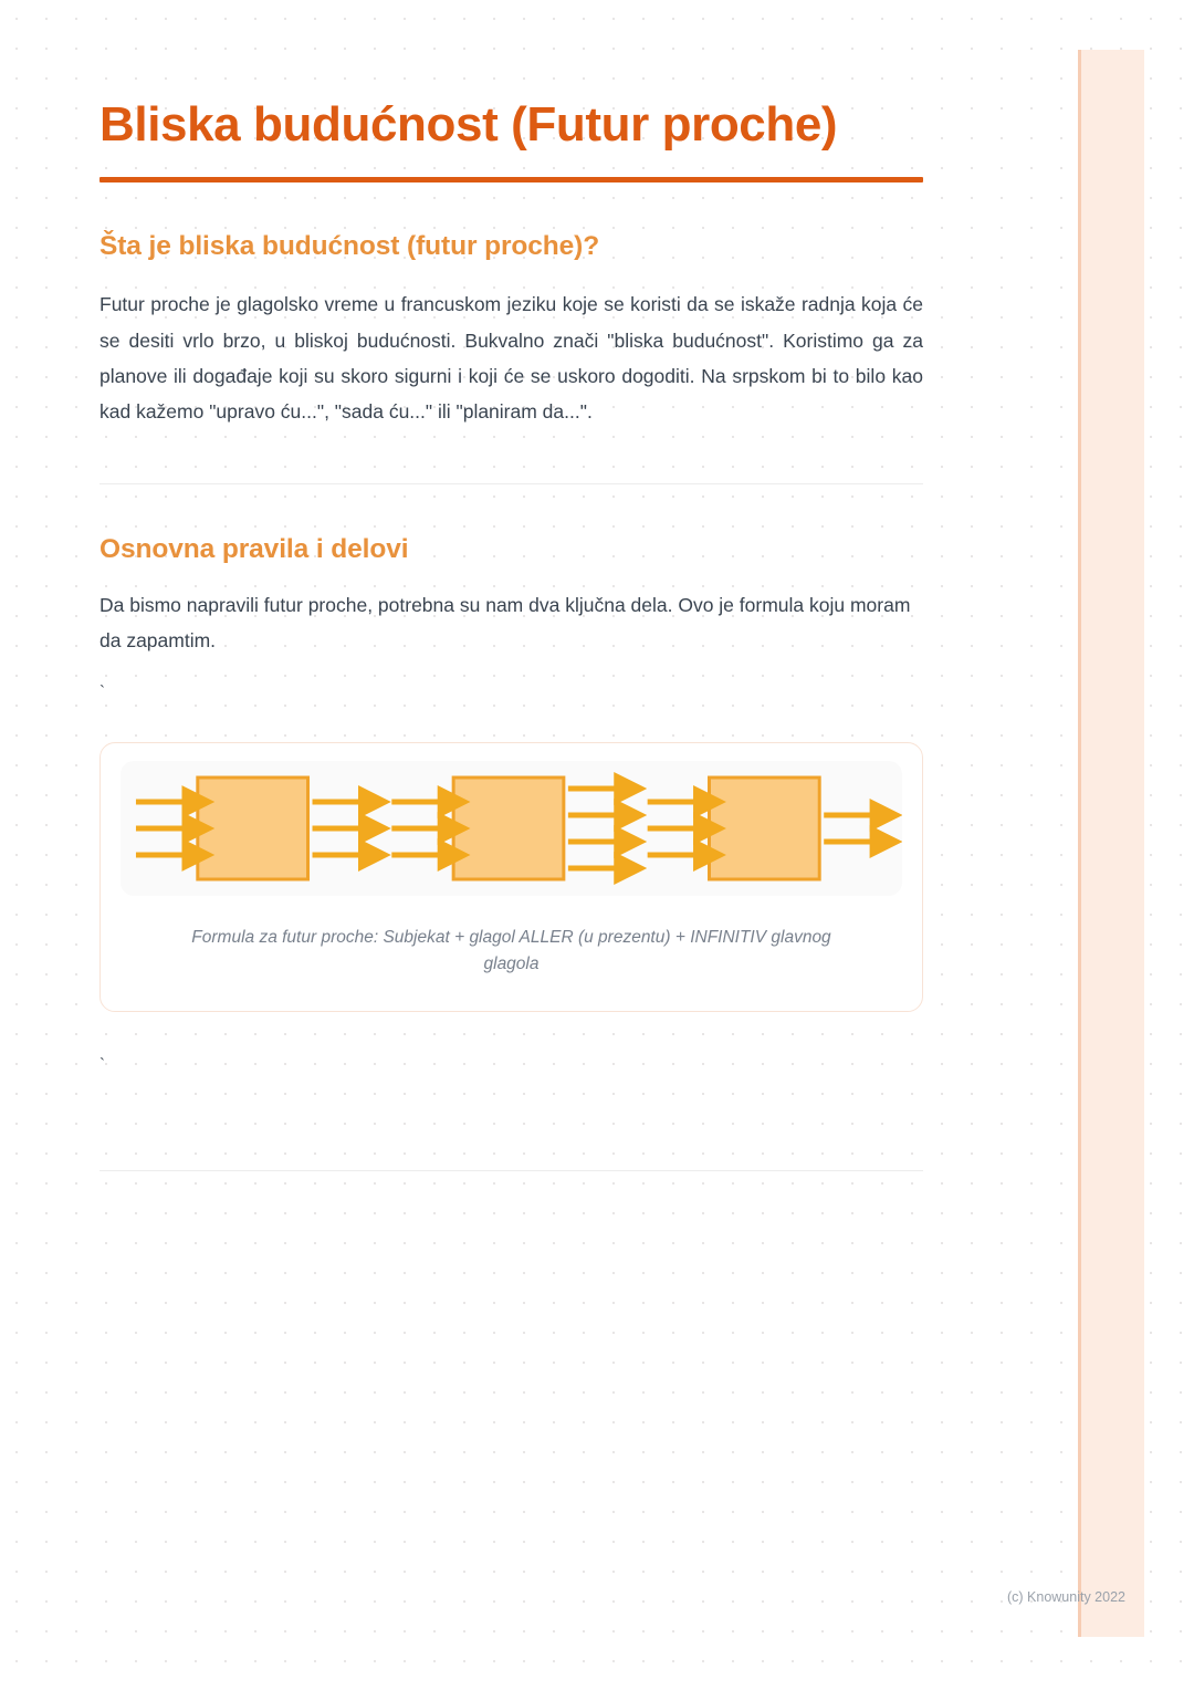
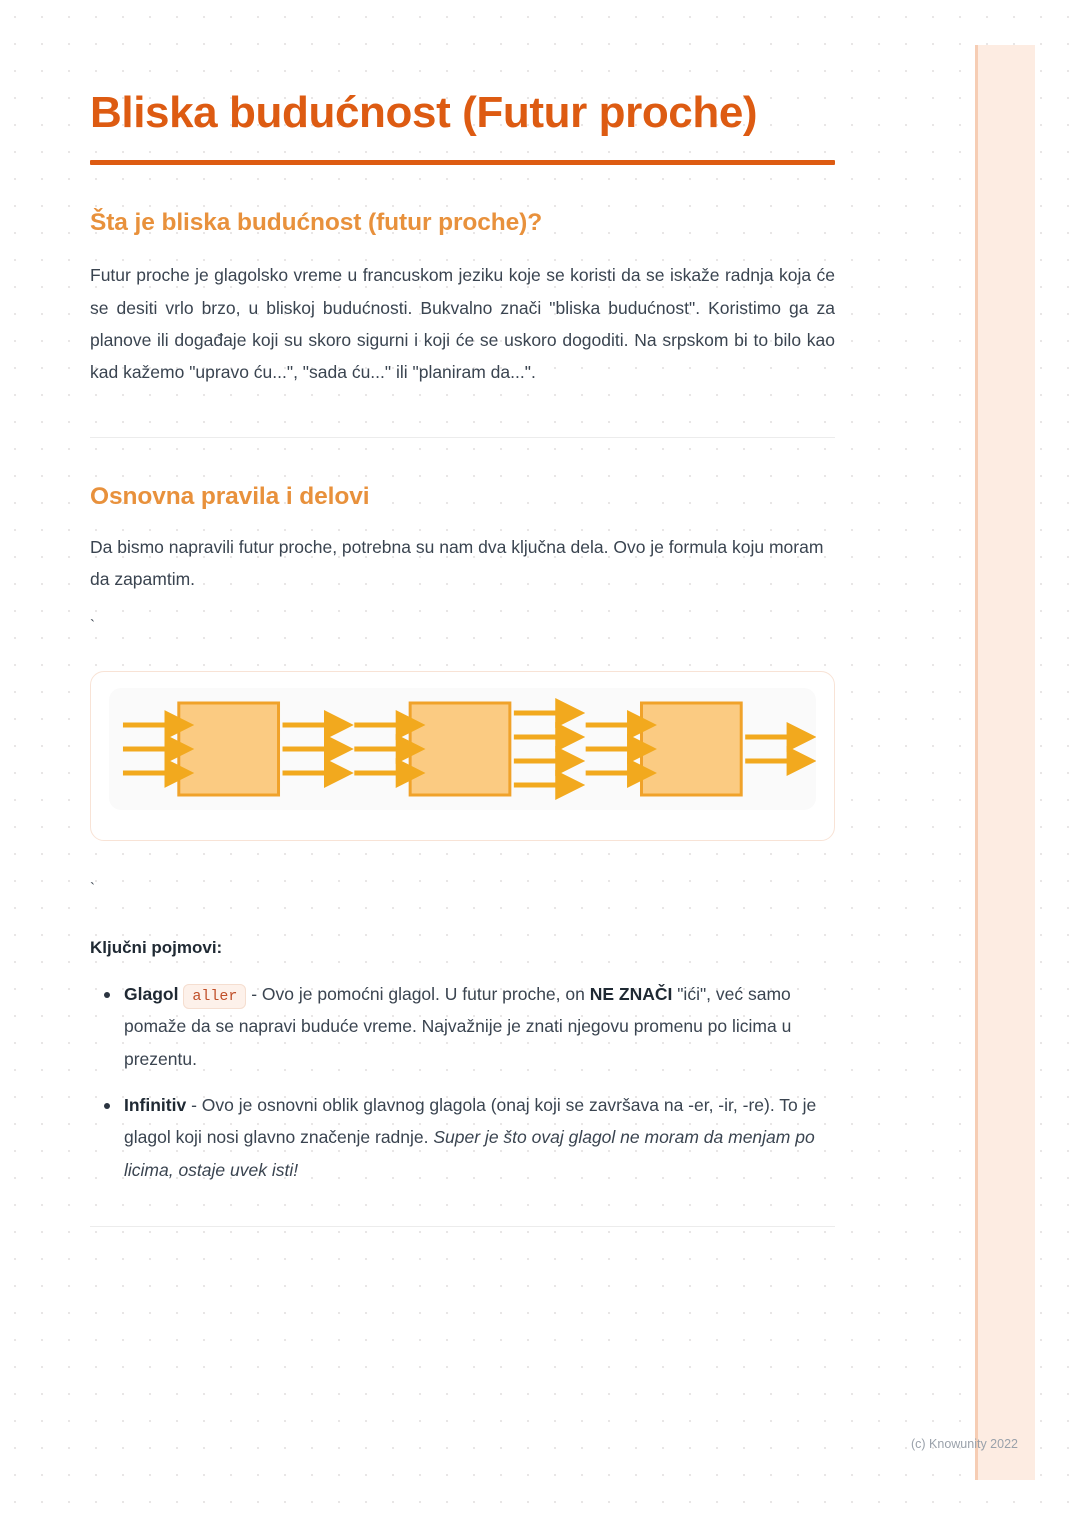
  Bliska budućnost (Futur proche)
  Šta je bliska budućnost (futur proche)?
  Futur proche je glagolsko vreme u francuskom jeziku koje se koristi da se iskaže radnja koja će se desiti vrlo brzo, u bliskoj budućnosti. Bukvalno znači "bliska budućnost". Koristimo ga za planove ili događaje koji su skoro sigurni i koji će se uskoro dogoditi. Na srpskom bi to bilo kao kad kažemo "upravo ću...", "sada ću..." ili "planiram da...".
  Osnovna pravila i delovi
  Da bismo napravili futur proche, potrebna su nam dva ključna dela. Ovo je formula koju moram da zapamtim.
  `
- Formula za futur proche: Subjekat + glagol ALLER (u prezentu) + INFINITIV glavnog glagola
  `
+ Ključni pojmovi:
+ Glagol aller - Ovo je pomoćni glagol. U futur proche, on NE ZNAČI "ići", već samo pomaže da se napravi buduće vreme. Najvažnije je znati njegovu promenu po licima u prezentu.
+ Infinitiv - Ovo je osnovni oblik glavnog glagola (onaj koji se završava na -er, -ir, -re). To je glagol koji nosi glavno značenje radnje. Super je što ovaj glagol ne moram da menjam po licima, ostaje uvek isti!
  (c) Knowunity 2022
